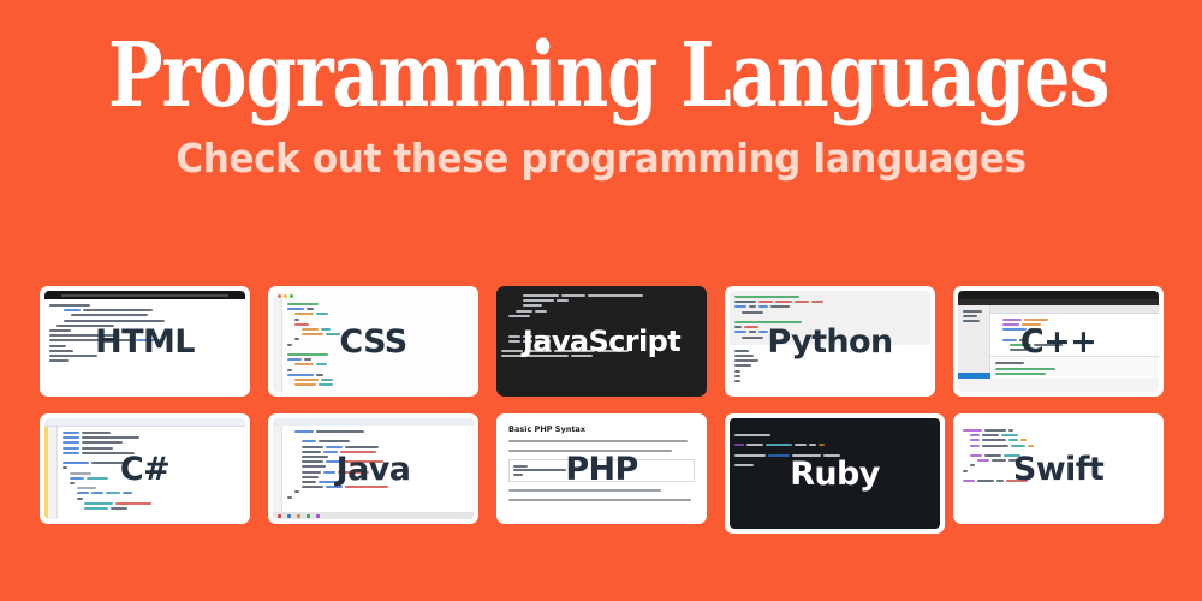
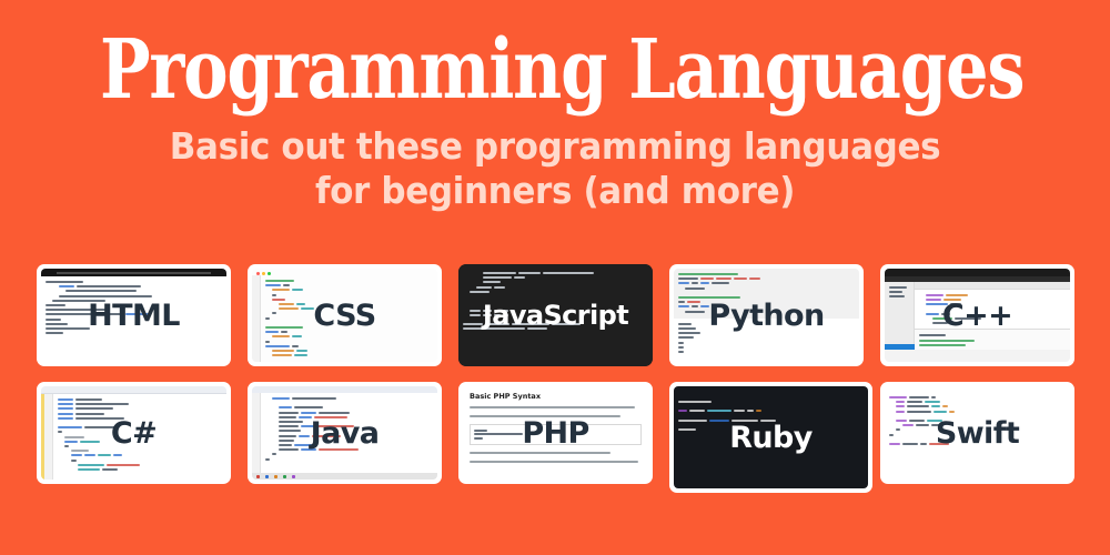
  Programming Languages
- Check out these programming languages
+ Basic out these programming languages
+ for beginners (and more)
  HTML
  CSS
  JavaScript
  Python
  C++
  C#
  Java
  Basic PHP Syntax
  PHP
  Ruby
  Swift
